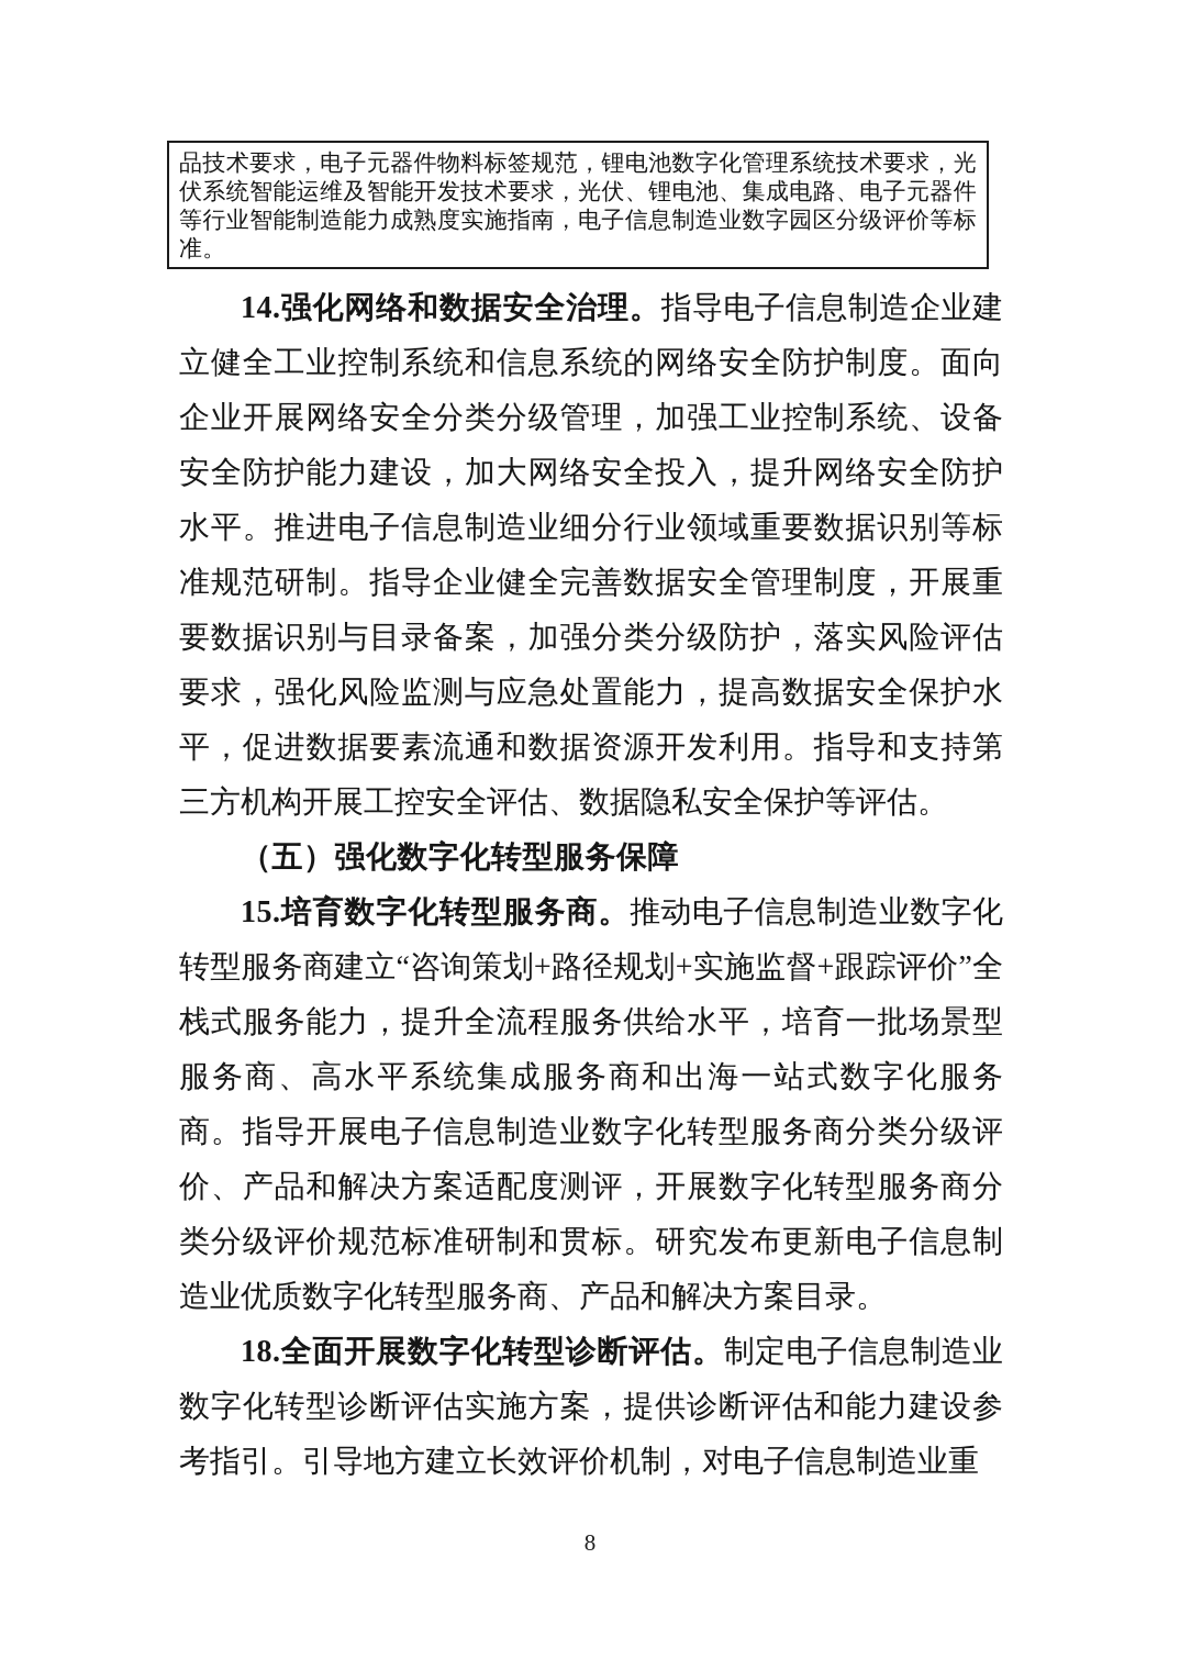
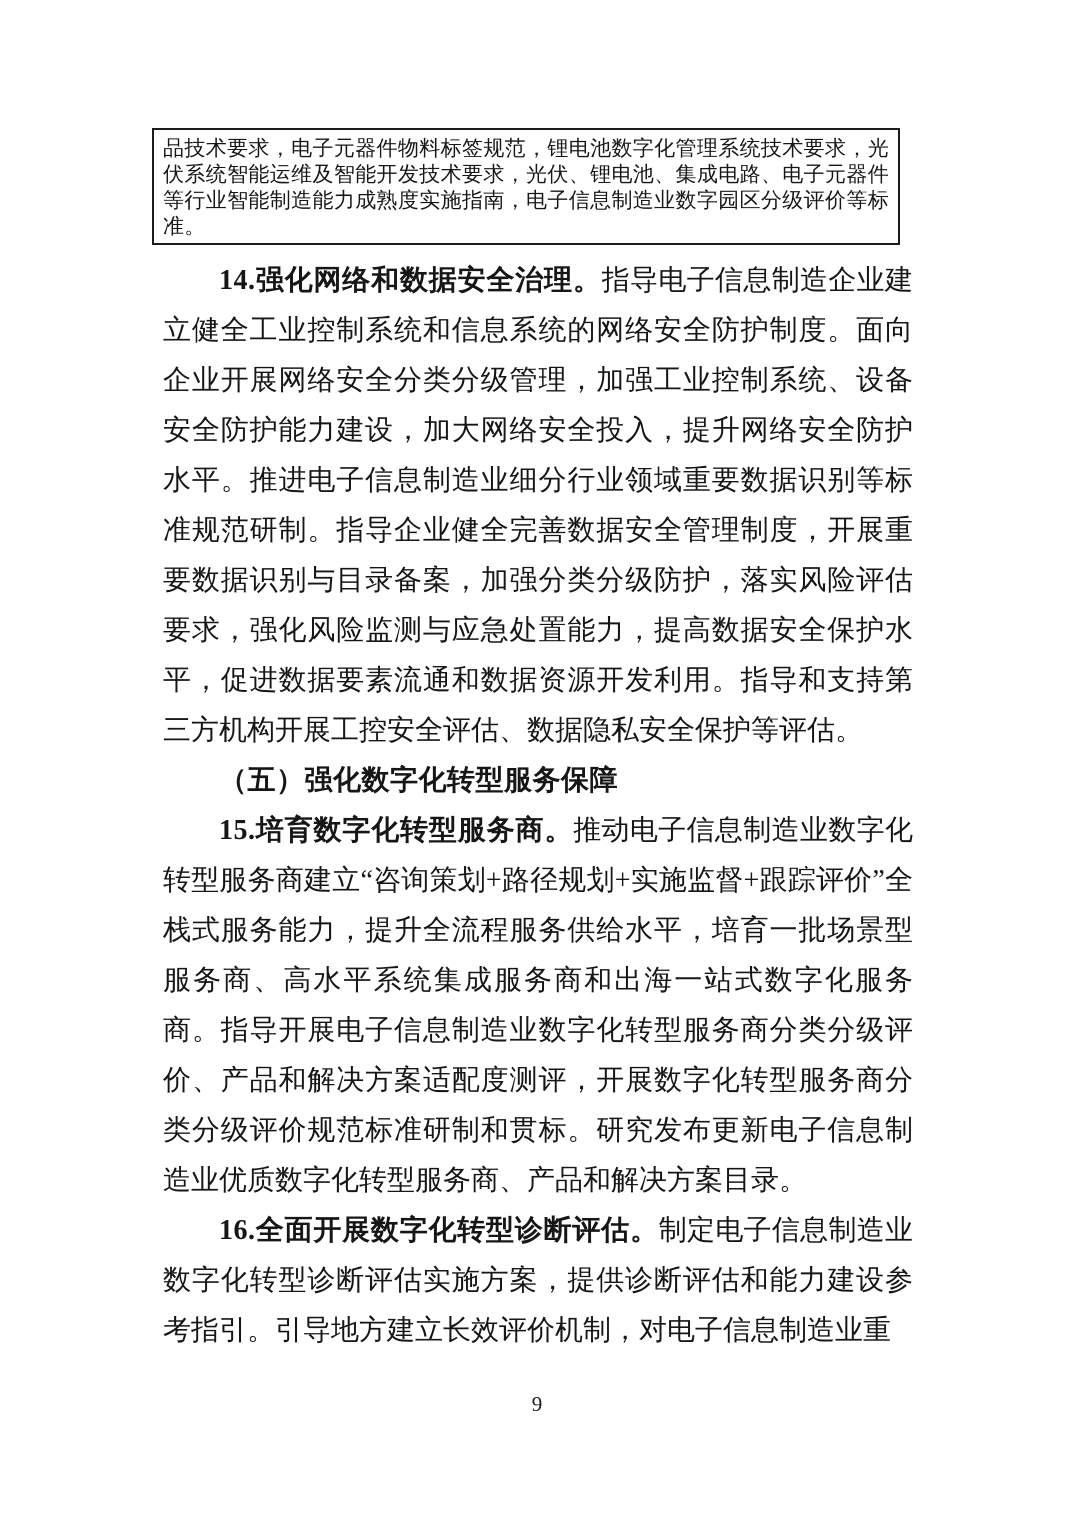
  品技术要求，电子元器件物料标签规范，锂电池数字化管理系统技术要求，光伏系统智能运维及智能开发技术要求，光伏、锂电池、集成电路、电子元器件等行业智能制造能力成熟度实施指南，电子信息制造业数字园区分级评价等标准。
  14.强化网络和数据安全治理。指导电子信息制造企业建立健全工业控制系统和信息系统的网络安全防护制度。面向企业开展网络安全分类分级管理，加强工业控制系统、设备安全防护能力建设，加大网络安全投入，提升网络安全防护水平。推进电子信息制造业细分行业领域重要数据识别等标准规范研制。指导企业健全完善数据安全管理制度，开展重要数据识别与目录备案，加强分类分级防护，落实风险评估要求，强化风险监测与应急处置能力，提高数据安全保护水平，促进数据要素流通和数据资源开发利用。指导和支持第三方机构开展工控安全评估、数据隐私安全保护等评估。
  （五）强化数字化转型服务保障
  15.培育数字化转型服务商。推动电子信息制造业数字化转型服务商建立“咨询策划+路径规划+实施监督+跟踪评价”全栈式服务能力，提升全流程服务供给水平，培育一批场景型服务商、高水平系统集成服务商和出海一站式数字化服务商。指导开展电子信息制造业数字化转型服务商分类分级评价、产品和解决方案适配度测评，开展数字化转型服务商分类分级评价规范标准研制和贯标。研究发布更新电子信息制造业优质数字化转型服务商、产品和解决方案目录。
- 18.全面开展数字化转型诊断评估。制定电子信息制造业数字化转型诊断评估实施方案，提供诊断评估和能力建设参考指引。引导地方建立长效评价机制，对电子信息制造业重
+ 16.全面开展数字化转型诊断评估。制定电子信息制造业数字化转型诊断评估实施方案，提供诊断评估和能力建设参考指引。引导地方建立长效评价机制，对电子信息制造业重
- 8
+ 9
